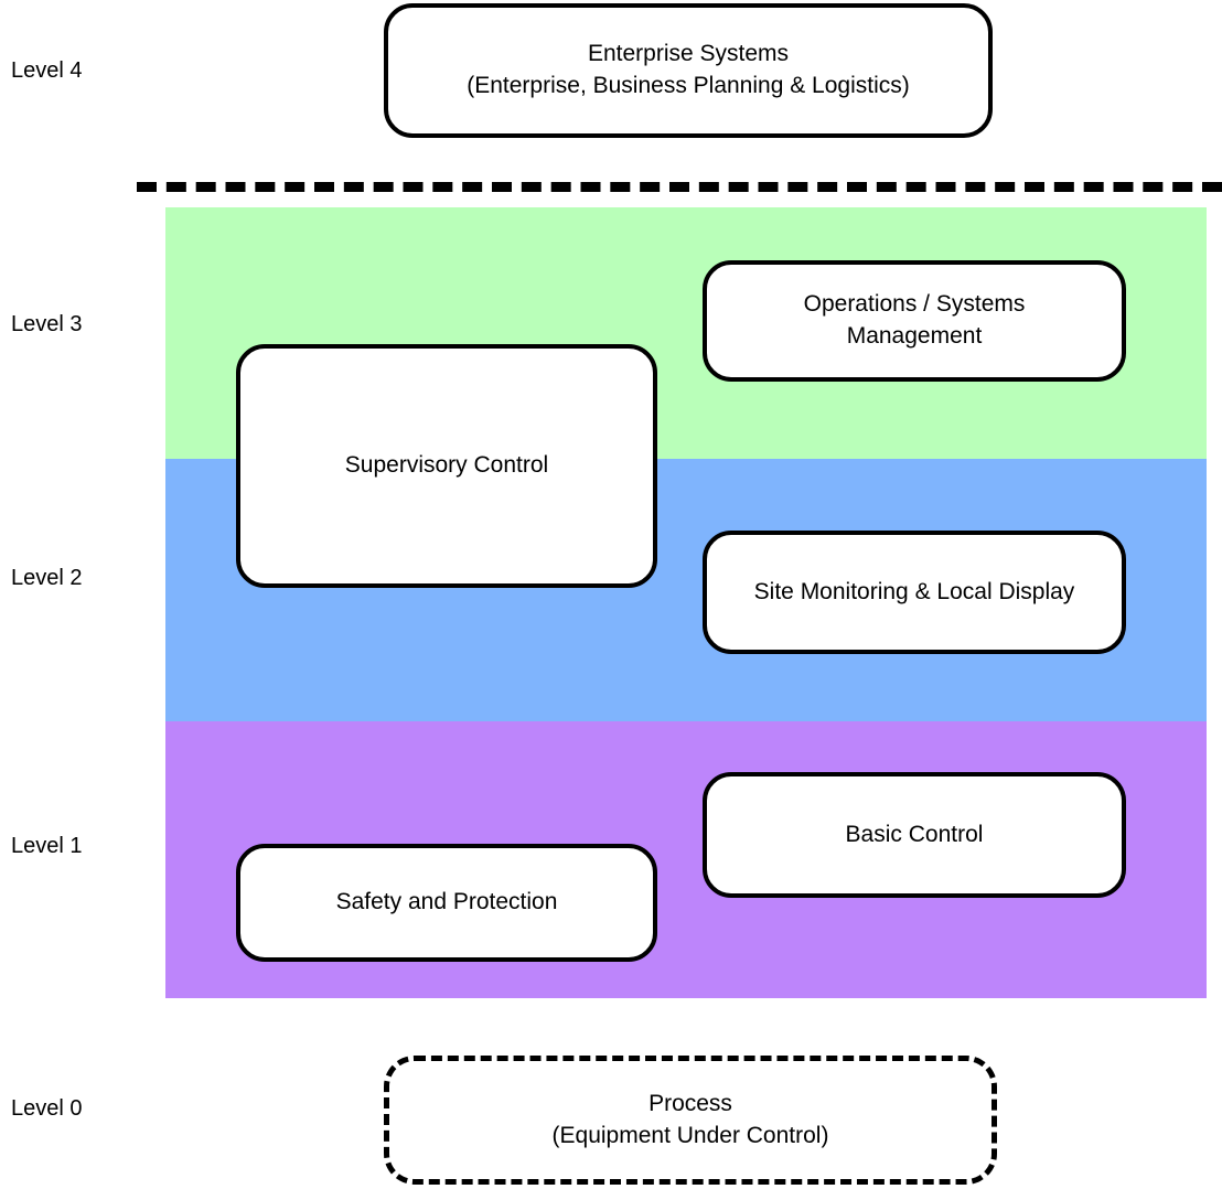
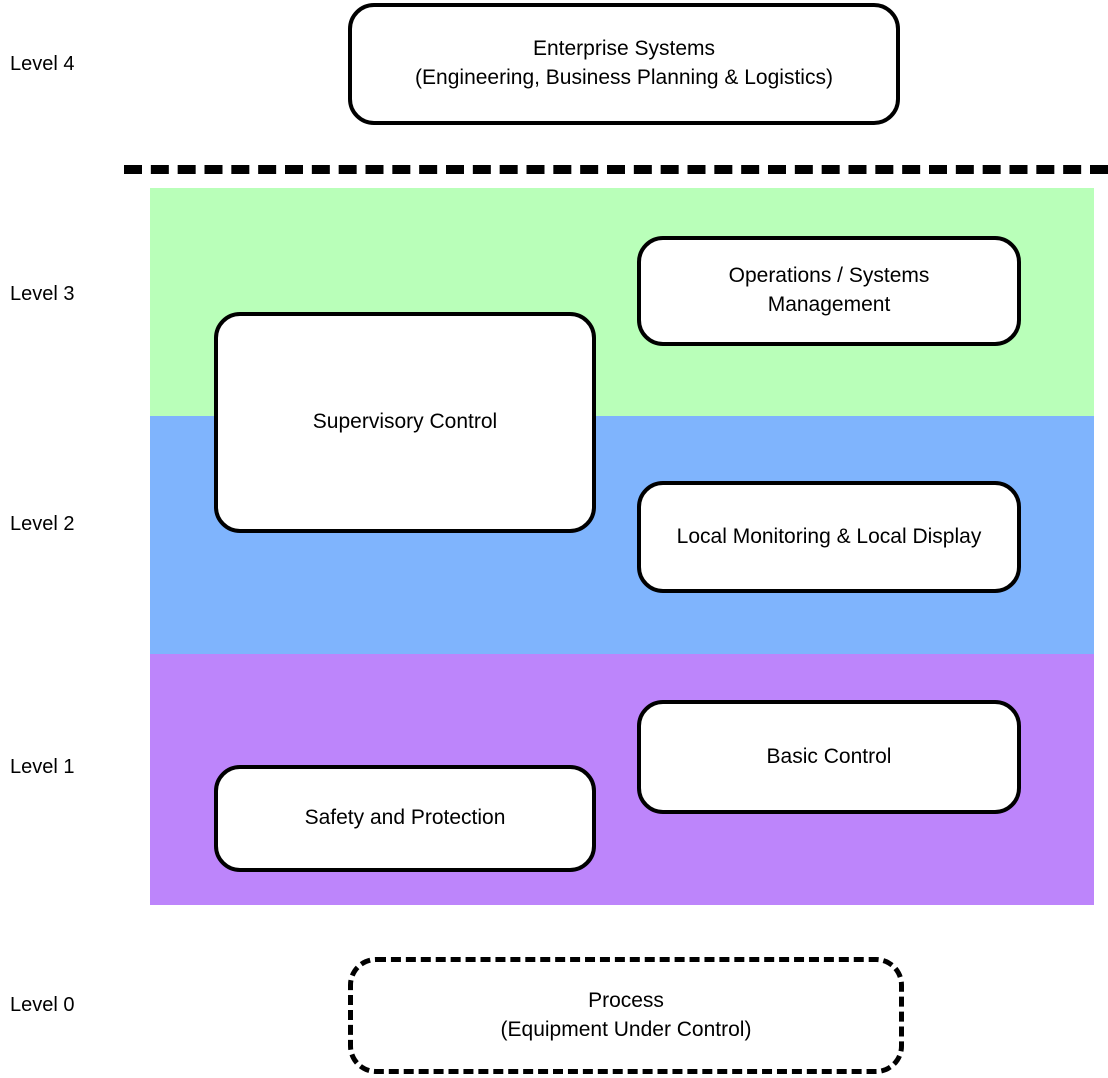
  Level 4
  Level 3
  Level 2
  Level 1
  Level 0
  Enterprise Systems
- (Enterprise, Business Planning & Logistics)
+ (Engineering, Business Planning & Logistics)
  Operations / Systems
  Management
  Supervisory Control
- Site Monitoring & Local Display
+ Local Monitoring & Local Display
  Basic Control
  Safety and Protection
  Process
  (Equipment Under Control)
